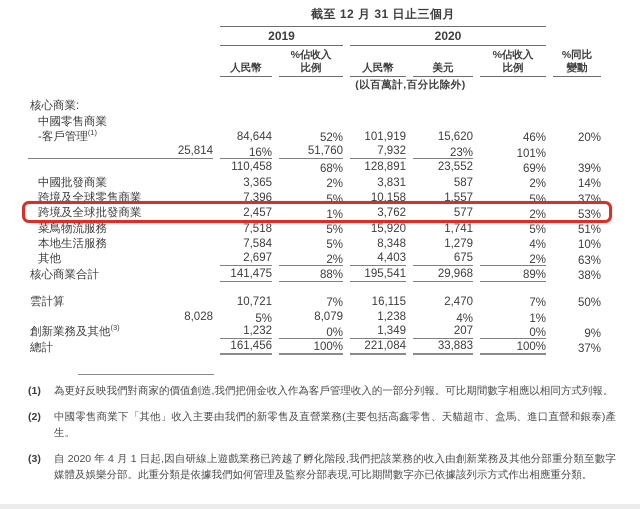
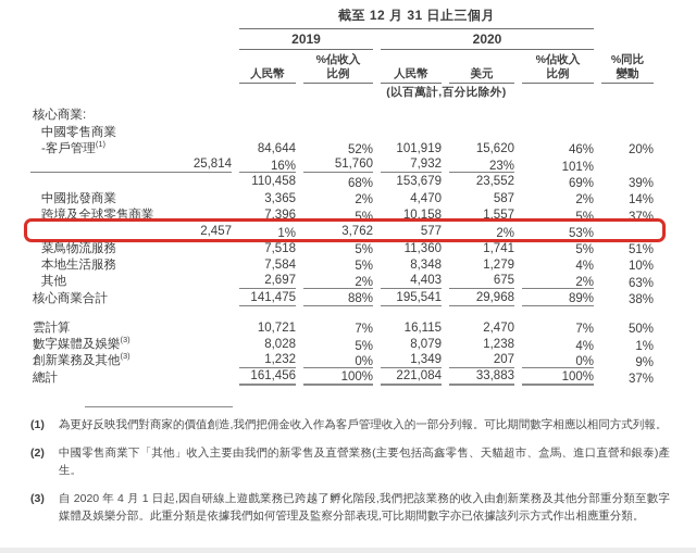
  截至 12 月 31 日止三個月
  2019
  2020
  人民幣
  %佔收入
  比例
  人民幣
  美元
  %佔收入
  比例
  %同比
  變動
  (以百萬計,百分比除外)
  核心商業:
  中國零售商業
  -客戶管理(1)
  84,644
  52%
  101,919
  15,620
  46%
  20%
  25,814
  16%
  51,760
  7,932
  23%
  101%
  110,458
  68%
- 128,891
+ 153,679
  23,552
  69%
  39%
  中國批發商業
  3,365
  2%
- 3,831
+ 4,470
  587
  2%
  14%
  跨境及全球零售商業
  7,396
  5%
  10,158
  1,557
  5%
  37%
- 跨境及全球批發商業
  2,457
  1%
  3,762
  577
  2%
  53%
  菜鳥物流服務
  7,518
  5%
- 15,920
+ 11,360
  1,741
  5%
  51%
  本地生活服務
  7,584
  5%
  8,348
  1,279
  4%
  10%
  其他
  2,697
  2%
  4,403
  675
  2%
  63%
  核心商業合計
  141,475
  88%
  195,541
  29,968
  89%
  38%
  雲計算
  10,721
  7%
  16,115
  2,470
  7%
  50%
+ 數字媒體及娛樂(3)
  8,028
  5%
  8,079
  1,238
  4%
  1%
  創新業務及其他(3)
  1,232
  0%
  1,349
  207
  0%
  9%
  總計
  161,456
  100%
  221,084
  33,883
  100%
  37%
  (1)
  為更好反映我們對商家的價值創造,我們把佣金收入作為客戶管理收入的一部分列報。可比期間數字相應以相同方式列報。
  (2)
  中國零售商業下「其他」收入主要由我們的新零售及直營業務(主要包括高鑫零售、天貓超市、盒馬、進口直營和銀泰)產生。
  (3)
  自 2020 年 4 月 1 日起,因自研線上遊戲業務已跨越了孵化階段,我們把該業務的收入由創新業務及其他分部重分類至數字媒體及娛樂分部。此重分類是依據我們如何管理及監察分部表現,可比期間數字亦已依據該列示方式作出相應重分類。
